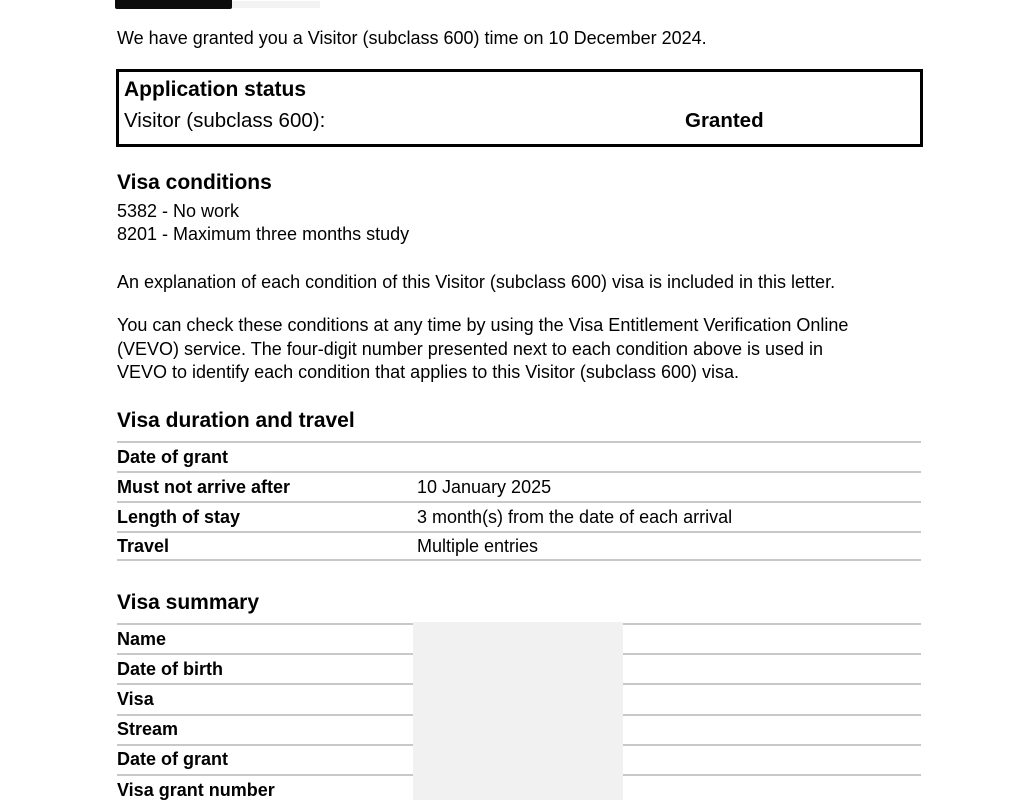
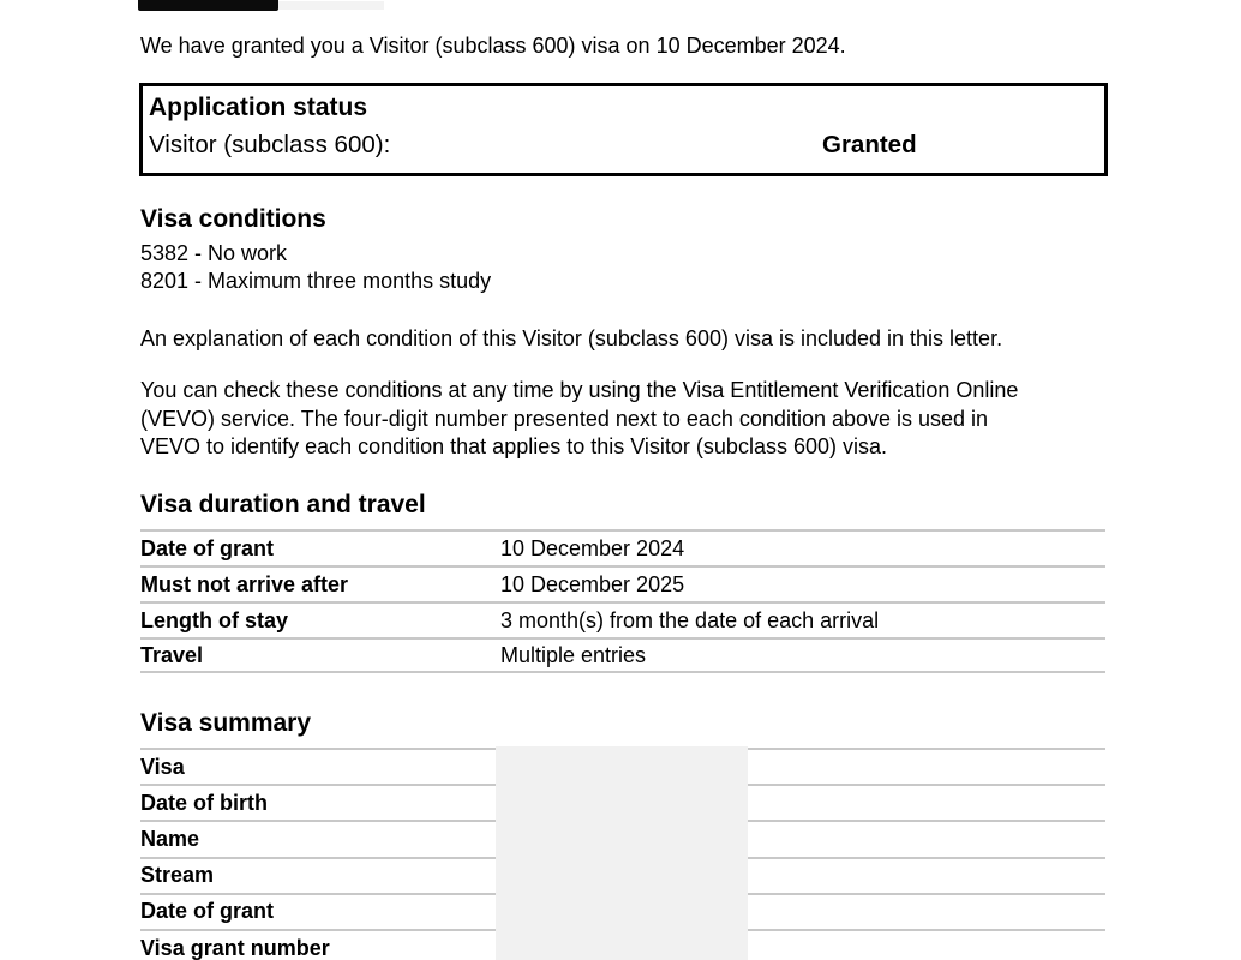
- We have granted you a Visitor (subclass 600) time on 10 December 2024.
+ We have granted you a Visitor (subclass 600) visa on 10 December 2024.
  Application status
  Visitor (subclass 600):
  Granted
  Visa conditions
  5382 - No work
  8201 - Maximum three months study
  An explanation of each condition of this Visitor (subclass 600) visa is included in this letter.
  You can check these conditions at any time by using the Visa Entitlement Verification Online
  (VEVO) service. The four-digit number presented next to each condition above is used in
  VEVO to identify each condition that applies to this Visitor (subclass 600) visa.
  Visa duration and travel
  Date of grant
+ 10 December 2024
  Must not arrive after
- 10 January 2025
+ 10 December 2025
  Length of stay
  3 month(s) from the date of each arrival
  Travel
  Multiple entries
  Visa summary
- Name
+ Visa
  Date of birth
- Visa
+ Name
  Stream
  Date of grant
  Visa grant number
